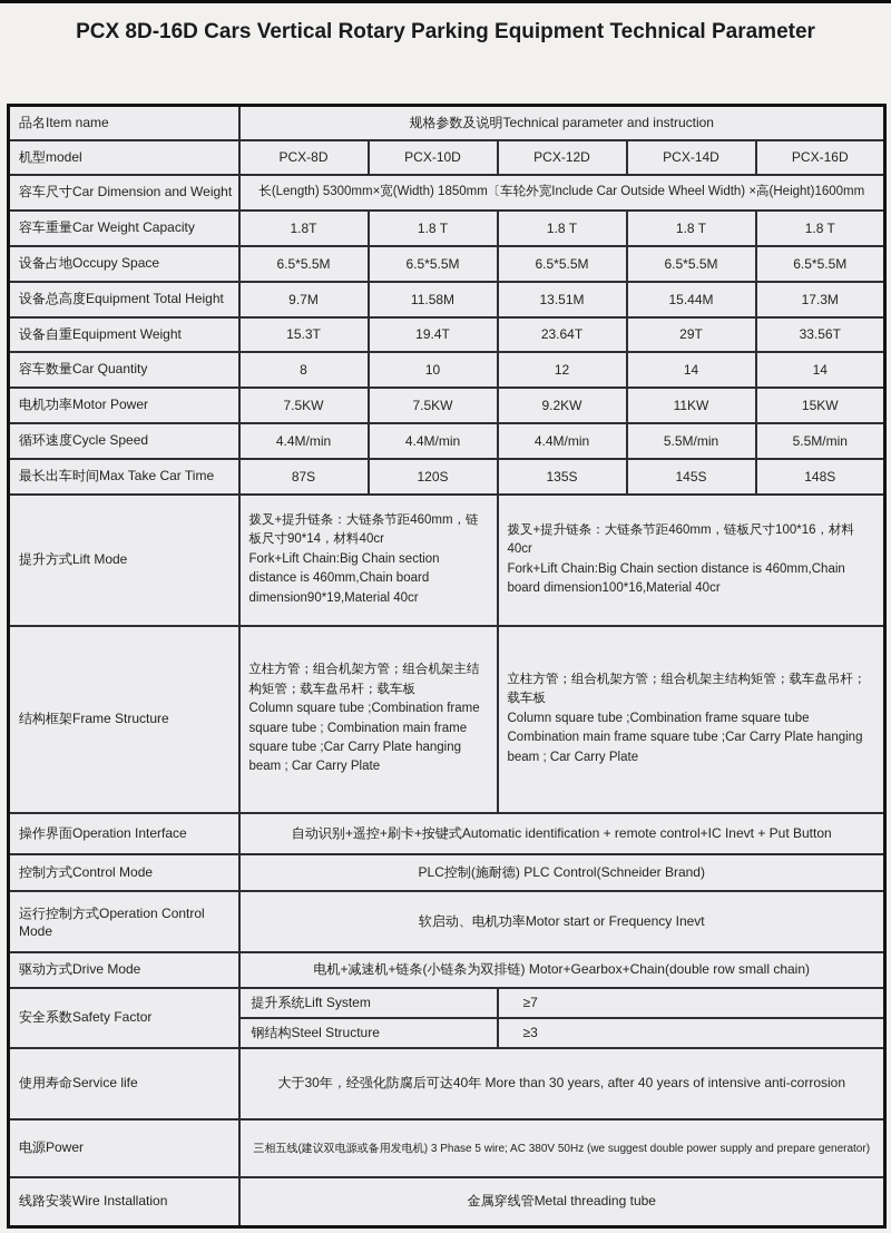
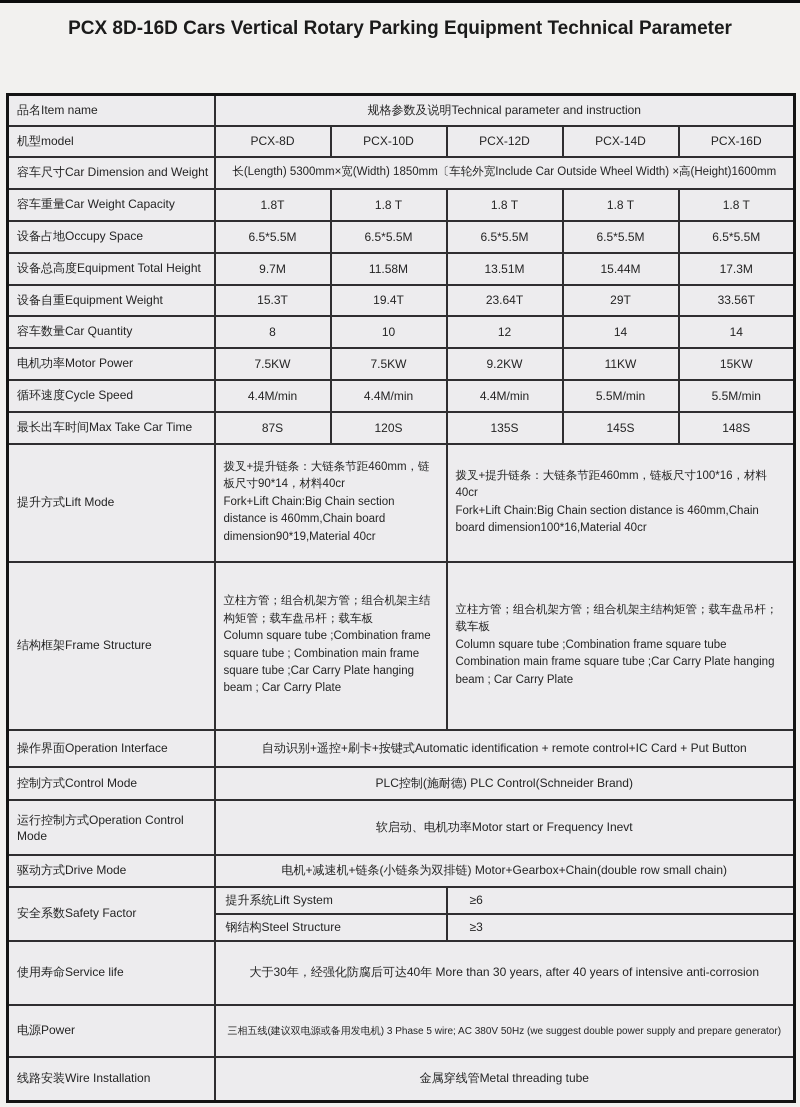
  PCX 8D-16D Cars Vertical Rotary Parking Equipment Technical Parameter
  品名Item name	规格参数及说明Technical parameter and instruction
  机型model	PCX-8D	PCX-10D	PCX-12D	PCX-14D	PCX-16D
  容车尺寸Car Dimension and Weight	长(Length) 5300mm×宽(Width) 1850mm〔车轮外宽Include Car Outside Wheel Width) ×高(Height)1600mm
  容车重量Car Weight Capacity	1.8T	1.8 T	1.8 T	1.8 T	1.8 T
  设备占地Occupy Space	6.5*5.5M	6.5*5.5M	6.5*5.5M	6.5*5.5M	6.5*5.5M
  设备总高度Equipment Total Height	9.7M	11.58M	13.51M	15.44M	17.3M
  设备自重Equipment Weight	15.3T	19.4T	23.64T	29T	33.56T
  容车数量Car Quantity	8	10	12	14	14
  电机功率Motor Power	7.5KW	7.5KW	9.2KW	11KW	15KW
  循环速度Cycle Speed	4.4M/min	4.4M/min	4.4M/min	5.5M/min	5.5M/min
  最长出车时间Max Take Car Time	87S	120S	135S	145S	148S
  提升方式Lift Mode	拨叉+提升链条：大链条节距460mm，链板尺寸90*14，材料40cr Fork+Lift Chain:Big Chain section distance is 460mm,Chain board dimension90*19,Material 40cr	拨叉+提升链条：大链条节距460mm，链板尺寸100*16，材料40cr Fork+Lift Chain:Big Chain section distance is 460mm,Chain board dimension100*16,Material 40cr
  结构框架Frame Structure	立柱方管；组合机架方管；组合机架主结构矩管；载车盘吊杆；载车板 Column square tube ;Combination frame square tube ; Combination main frame square tube ;Car Carry Plate hanging beam ; Car Carry Plate	立柱方管；组合机架方管；组合机架主结构矩管；载车盘吊杆；载车板 Column square tube ;Combination frame square tube Combination main frame square tube ;Car Carry Plate hanging beam ; Car Carry Plate
- 操作界面Operation Interface	自动识别+遥控+刷卡+按键式Automatic identification + remote control+IC Inevt + Put Button
+ 操作界面Operation Interface	自动识别+遥控+刷卡+按键式Automatic identification + remote control+IC Card + Put Button
  控制方式Control Mode	PLC控制(施耐德) PLC Control(Schneider Brand)
  运行控制方式Operation Control Mode	软启动、电机功率Motor start or Frequency Inevt
  驱动方式Drive Mode	电机+减速机+链条(小链条为双排链) Motor+Gearbox+Chain(double row small chain)
- 安全系数Safety Factor	提升系统Lift System	≥7
+ 安全系数Safety Factor	提升系统Lift System	≥6
  钢结构Steel Structure	≥3
  使用寿命Service life	大于30年，经强化防腐后可达40年 More than 30 years, after 40 years of intensive anti-corrosion
  电源Power	三相五线(建议双电源或备用发电机) 3 Phase 5 wire; AC 380V 50Hz (we suggest double power supply and prepare generator)
  线路安装Wire Installation	金属穿线管Metal threading tube
